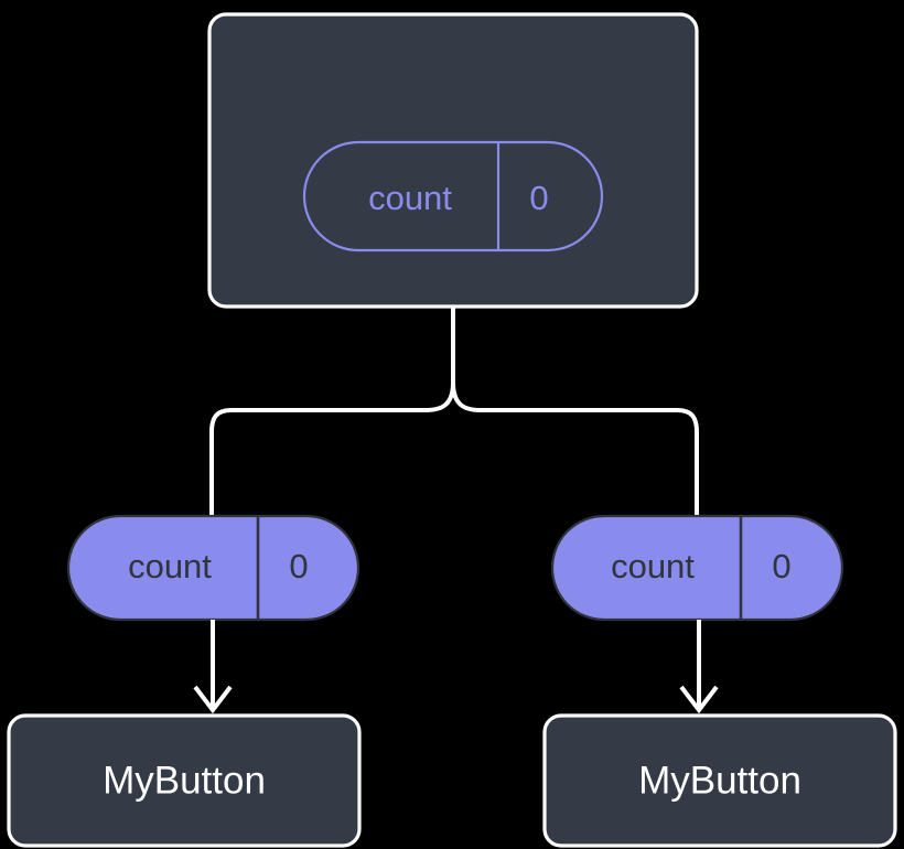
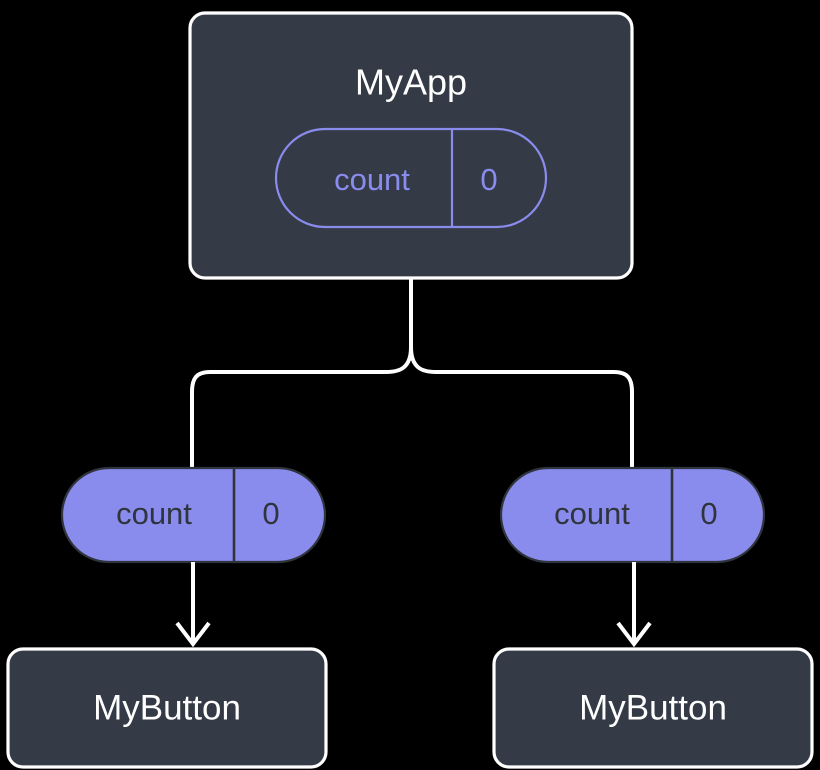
+ MyApp
  count
  0
  count
  0
  MyButton
  count
  0
  MyButton
